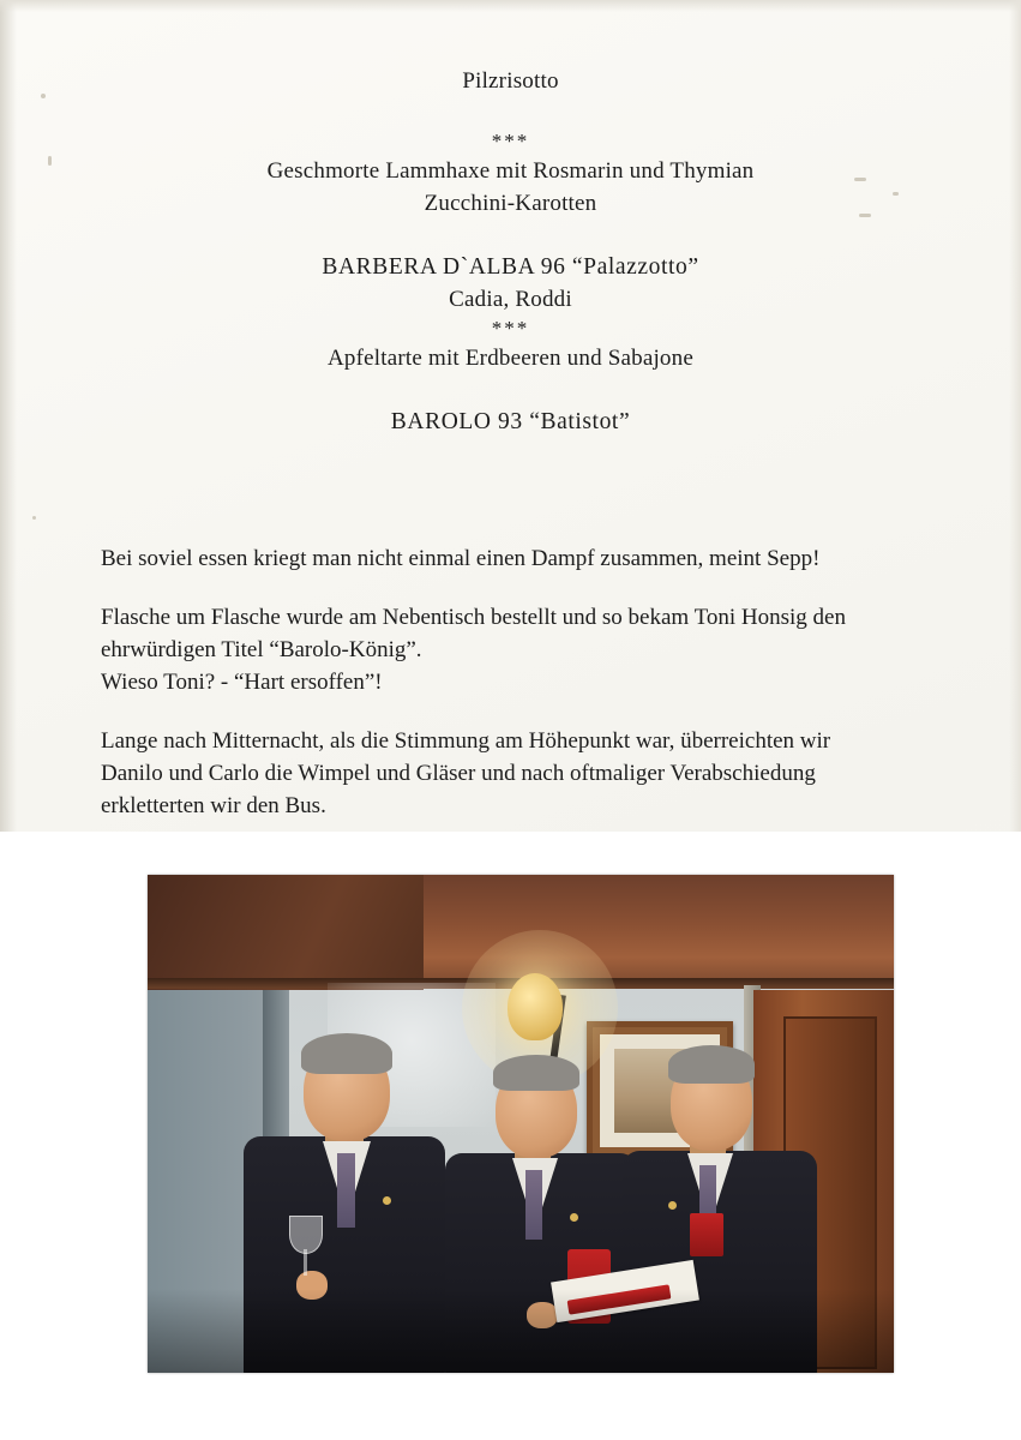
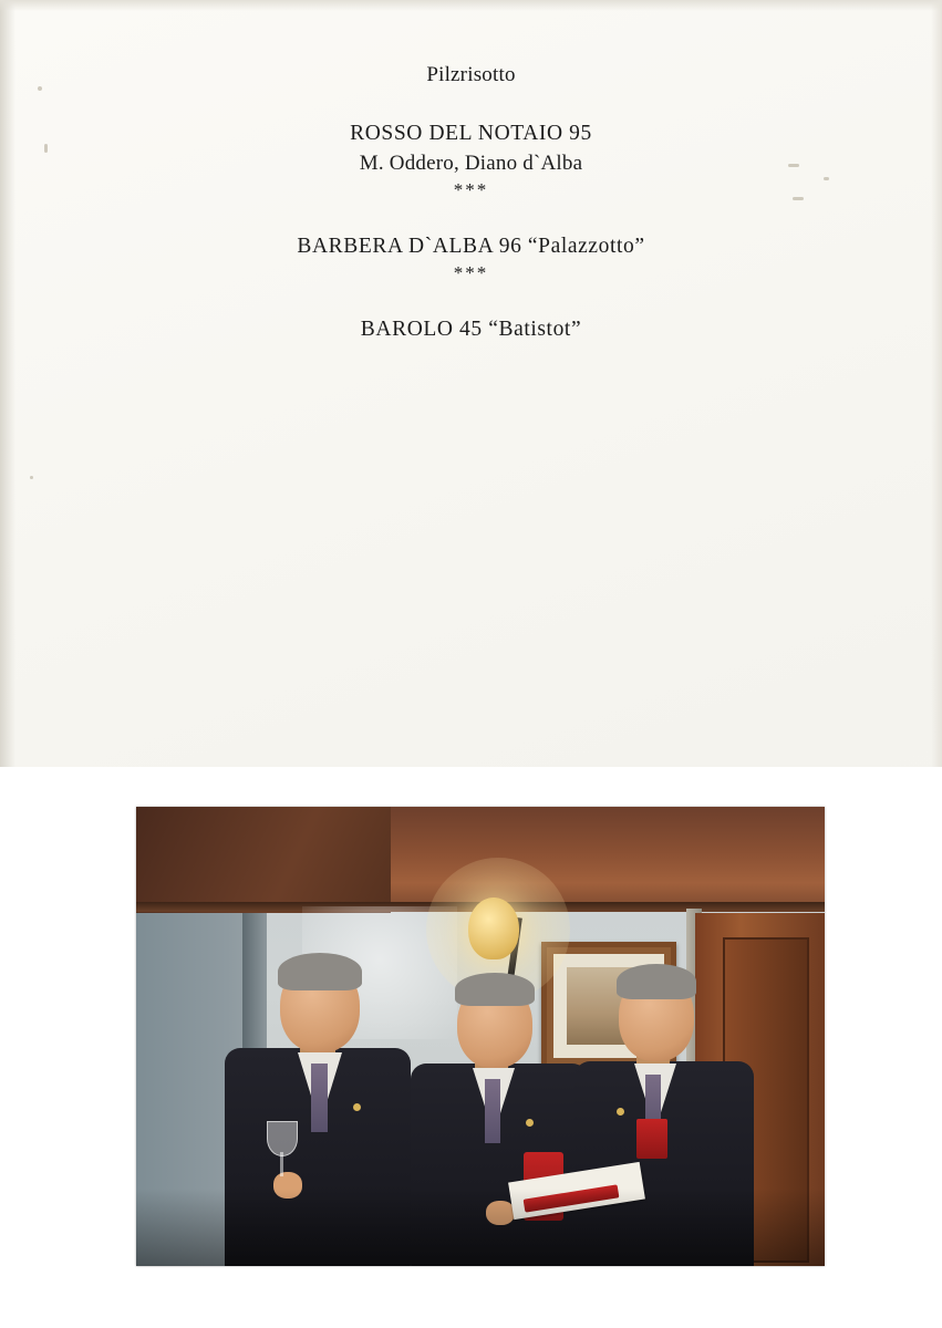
  Pilzrisotto
+ ROSSO DEL NOTAIO 95
+ M. Oddero, Diano d`Alba
  ***
- Geschmorte Lammhaxe mit Rosmarin und Thymian
- Zucchini-Karotten
  BARBERA D`ALBA 96 “Palazzotto”
- Cadia, Roddi
  ***
- Apfeltarte mit Erdbeeren und Sabajone
- BAROLO 93 “Batistot”
+ BAROLO 45 “Batistot”
- Bei soviel essen kriegt man nicht einmal einen Dampf zusammen, meint Sepp!
- Flasche um Flasche wurde am Nebentisch bestellt und so bekam Toni Honsig den
- ehrwürdigen Titel “Barolo-König”.
- Wieso Toni? - “Hart ersoffen”!
- Lange nach Mitternacht, als die Stimmung am Höhepunkt war, überreichten wir
- Danilo und Carlo die Wimpel und Gläser und nach oftmaliger Verabschiedung
- erkletterten wir den Bus.
